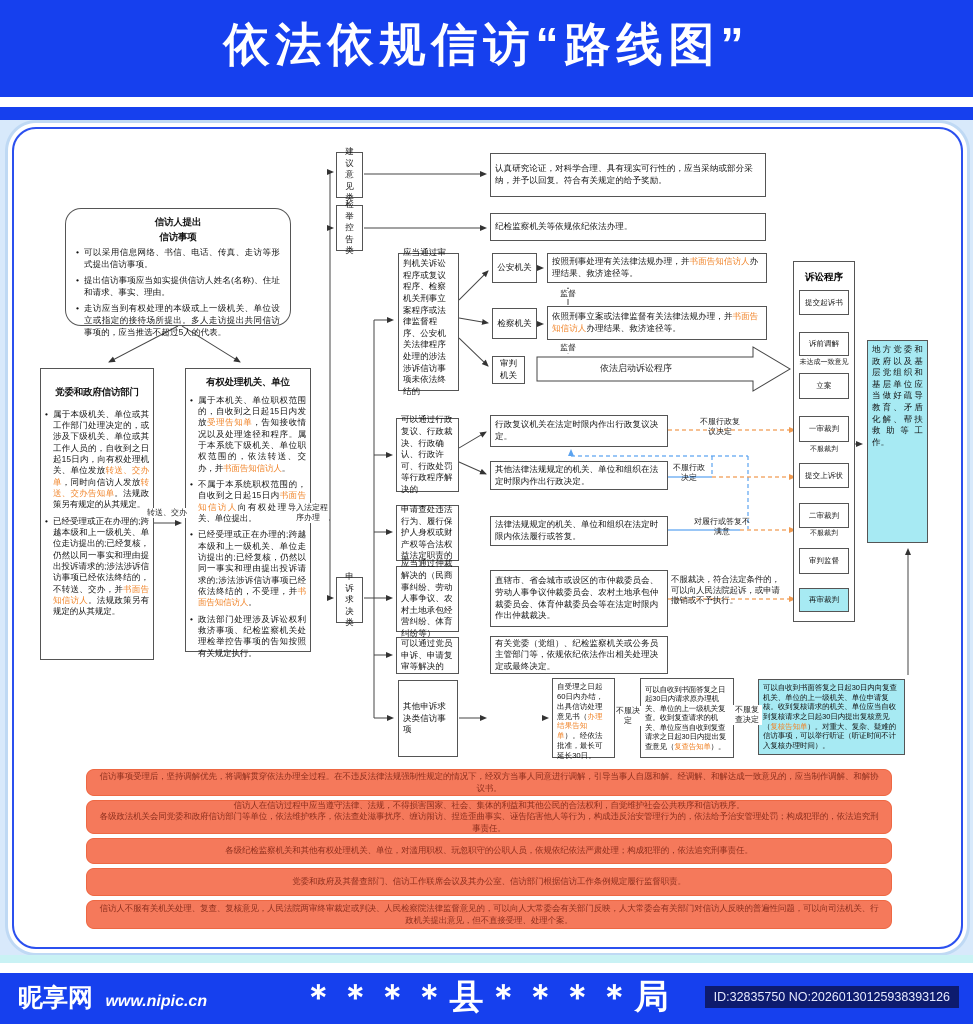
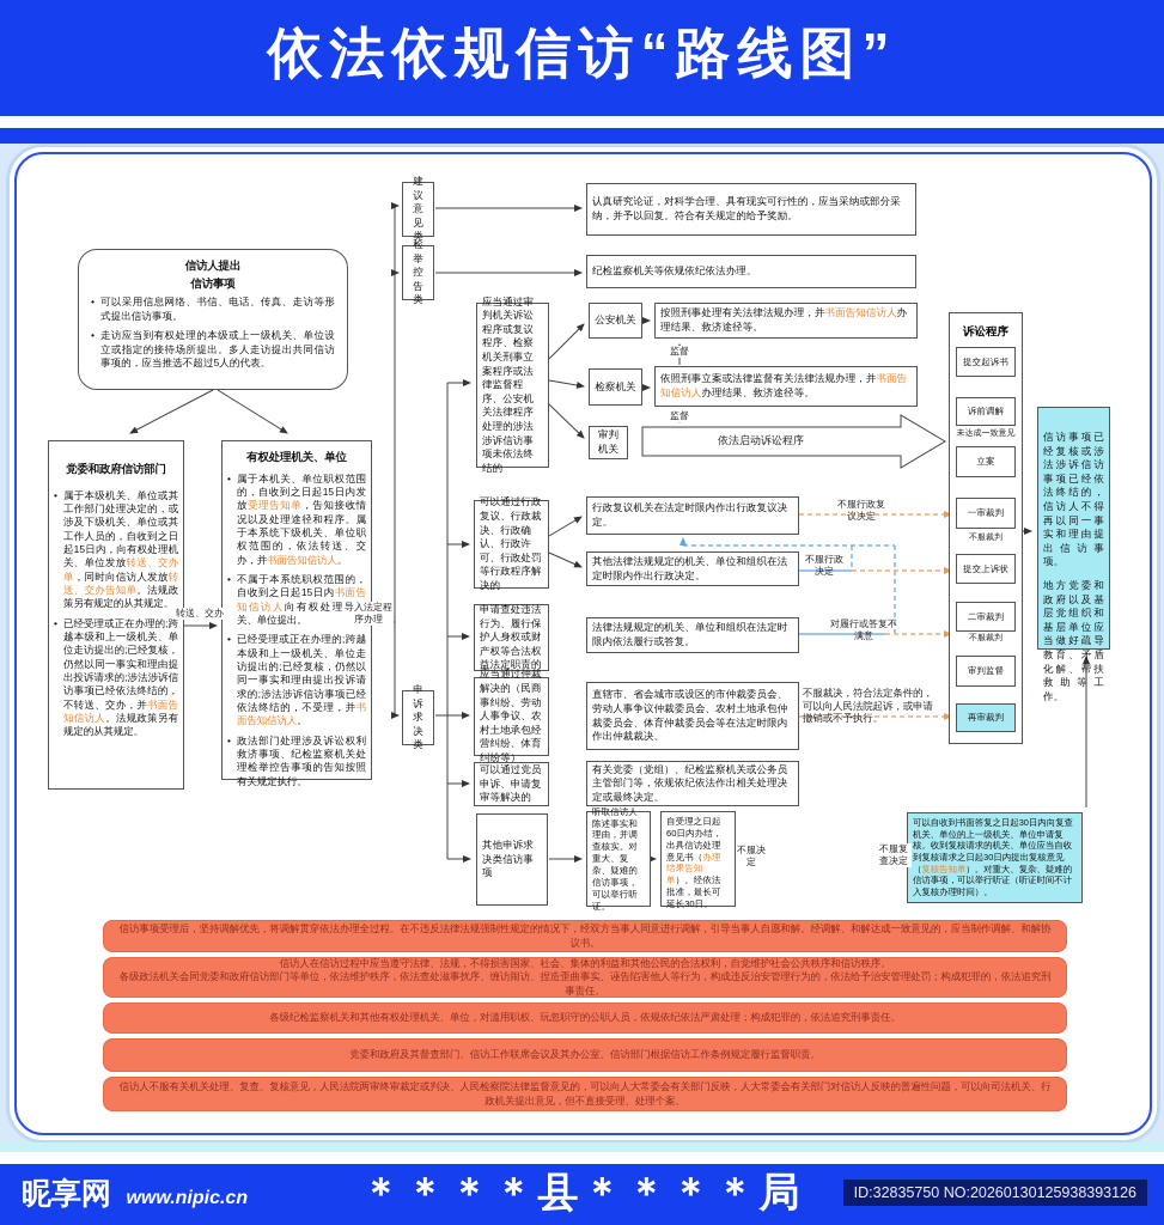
  依法依规信访“路线图”
  信访人提出
  信访事项
  可以采用信息网络、书信、电话、传真、走访等形式提出信访事项。
- 提出信访事项应当如实提供信访人姓名(名称)、住址和请求、事实、理由。
  走访应当到有权处理的本级或上一级机关、单位设立或指定的接待场所提出。多人走访提出共同信访事项的，应当推选不超过5人的代表。
  党委和政府信访部门
  属于本级机关、单位或其工作部门处理决定的，或涉及下级机关、单位或其工作人员的，自收到之日起15日内，向有权处理机关、单位发放转送、交办单，同时向信访人发放转送、交办告知单。法规政策另有规定的从其规定。
  已经受理或正在办理的;跨越本级和上一级机关、单位走访提出的;已经复核，仍然以同一事实和理由提出投诉请求的;涉法涉诉信访事项已经依法终结的，不转送、交办，并书面告知信访人。法规政策另有规定的从其规定。
  有权处理机关、单位
  属于本机关、单位职权范围的，自收到之日起15日内发放受理告知单，告知接收情况以及处理途径和程序。属于本系统下级机关、单位职权范围的，依法转送、交办，并书面告知信访人。
  不属于本系统职权范围的，自收到之日起15日内书面告知信访人向有权处理关、单位提出。
  已经受理或正在办理的;跨越本级和上一级机关、单位走访提出的;已经复核，仍然以同一事实和理由提出投诉请求的;涉法涉诉信访事项已经依法终结的，不受理，并书面告知信访人。
  政法部门处理涉及诉讼权利救济事项、纪检监察机关处理检举控告事项的告知按照有关规定执行。
  转送、交办
  导入法定程序办理
  建议意见类
  检举控告类
  申诉求决类
  认真研究论证，对科学合理、具有现实可行性的，应当采纳或部分采纳，并予以回复。符合有关规定的给予奖励。
  纪检监察机关等依规依纪依法办理。
  应当通过审判机关诉讼程序或复议程序、检察机关刑事立案程序或法律监督程序、公安机关法律程序处理的涉法涉诉信访事项未依法终结的
  公安机关
  按照刑事处理有关法律法规办理，并书面告知信访人办理结果、救济途径等。
  检察机关
  依照刑事立案或法律监督有关法律法规办理，并书面告知信访人办理结果、救济途径等。
  审判机关
  监督
  监督
  依法启动诉讼程序
  诉讼程序
  提交起诉书
  诉前调解
  立案
  一审裁判
  提交上诉状
  二审裁判
  审判监督
  再审裁判
+ 信访事项已经复核或涉法涉诉信访事项已经依法终结的，信访人不得再以同一事实和理由提出信访事项。
  地方党委和政府以及基层党组织和基层单位应当做好疏导教育、矛盾化解、帮扶救助等工作。
  可以通过行政复议、行政裁决、行政确认、行政许可、行政处罚等行政程序解决的
  行政复议机关在法定时限内作出行政复议决定。
  其他法律法规规定的机关、单位和组织在法定时限内作出行政决定。
  不服行政复议决定
  不服行政决定
  申请查处违法行为、履行保护人身权或财产权等合法权益法定职责的
  法律法规规定的机关、单位和组织在法定时限内依法履行或答复。
  对履行或答复不满意
  应当通过仲裁解决的（民商事纠纷、劳动人事争议、农村土地承包经营纠纷、体育纠纷等）
  直辖市、省会城市或设区的市仲裁委员会、劳动人事争议仲裁委员会、农村土地承包仲裁委员会、体育仲裁委员会等在法定时限内作出仲裁裁决。
  不服裁决，符合法定条件的，可以向人民法院起诉，或申请撤销或不予执行。
  可以通过党员申诉、申请复审等解决的
  有关党委（党组）、纪检监察机关或公务员主管部门等，依规依纪依法作出相关处理决定或最终决定。
  其他申诉求决类信访事项
+ 听取信访人陈述事实和理由，并调查核实。对重大、复杂、疑难的信访事项，可以举行听证。
  自受理之日起60日内办结，出具信访处理意见书（办理结果告知单）。经依法批准，最长可延长30日。
  不服决定
- 可以自收到书面答复之日起30日内请求原办理机关、单位的上一级机关复查。收到复查请求的机关、单位应当自收到复查请求之日起30日内提出复查意见（复查告知单）。
  不服复查决定
  可以自收到书面答复之日起30日内向复查机关、单位的上一级机关、单位申请复核。收到复核请求的机关、单位应当自收到复核请求之日起30日内提出复核意见（复核告知单）。对重大、复杂、疑难的信访事项，可以举行听证（听证时间不计入复核办理时间）。
  信访事项受理后，坚持调解优先，将调解贯穿依法办理全过程。在不违反法律法规强制性规定的情况下，经双方当事人同意进行调解，引导当事人自愿和解。经调解、和解达成一致意见的，应当制作调解、和解协议书。
  信访人在信访过程中应当遵守法律、法规，不得损害国家、社会、集体的利益和其他公民的合法权利，自觉维护社会公共秩序和信访秩序。
  各级政法机关会同党委和政府信访部门等单位，依法维护秩序，依法查处滋事扰序、缠访闹访、捏造歪曲事实、诬告陷害他人等行为，构成违反治安管理行为的，依法给予治安管理处罚；构成犯罪的，依法追究刑事责任。
  各级纪检监察机关和其他有权处理机关、单位，对滥用职权、玩忽职守的公职人员，依规依纪依法严肃处理；构成犯罪的，依法追究刑事责任。
  党委和政府及其督查部门、信访工作联席会议及其办公室、信访部门根据信访工作条例规定履行监督职责。
  信访人不服有关机关处理、复查、复核意见，人民法院两审终审裁定或判决、人民检察院法律监督意见的，可以向人大常委会有关部门反映，人大常委会有关部门对信访人反映的普遍性问题，可以向司法机关、行政机关提出意见，但不直接受理、处理个案。
  昵享网 www.nipic.cn
  ＊＊＊＊县＊＊＊＊局
  ID:32835750 NO:20260130125938393126
